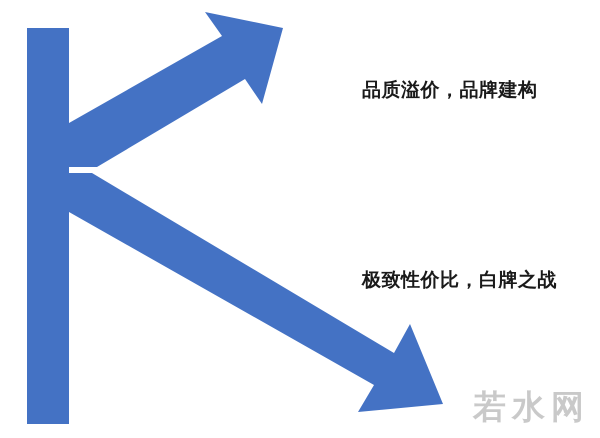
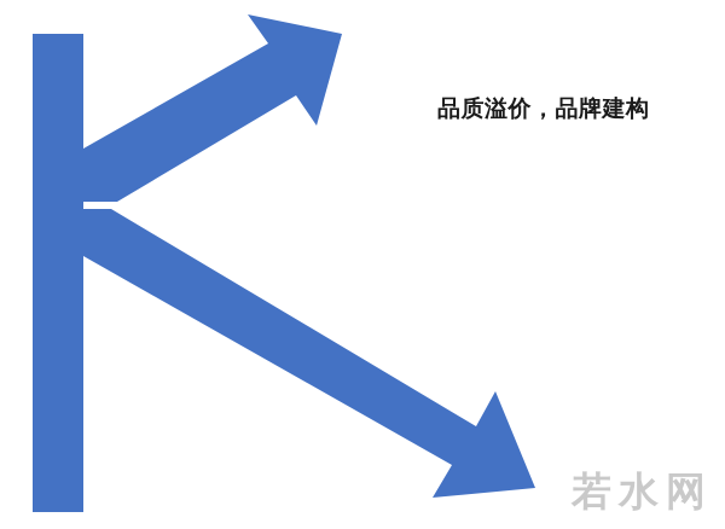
  品质溢价，品牌建构
- 极致性价比，白牌之战
  若水网
